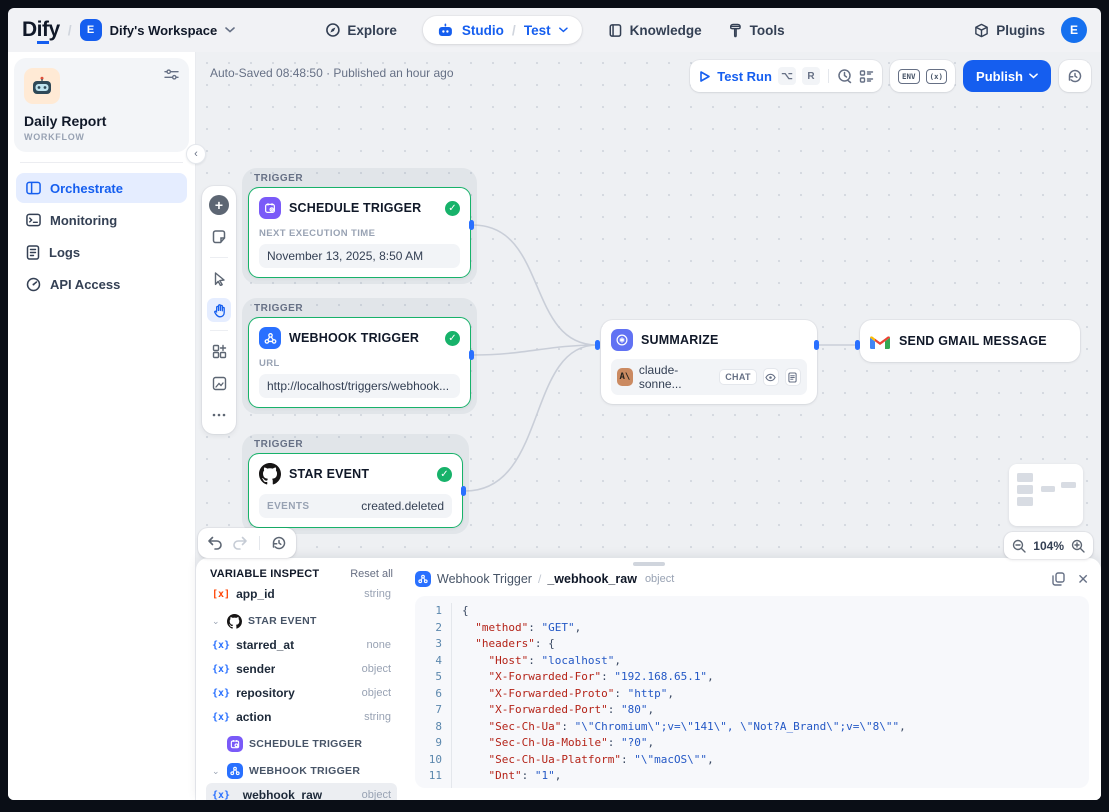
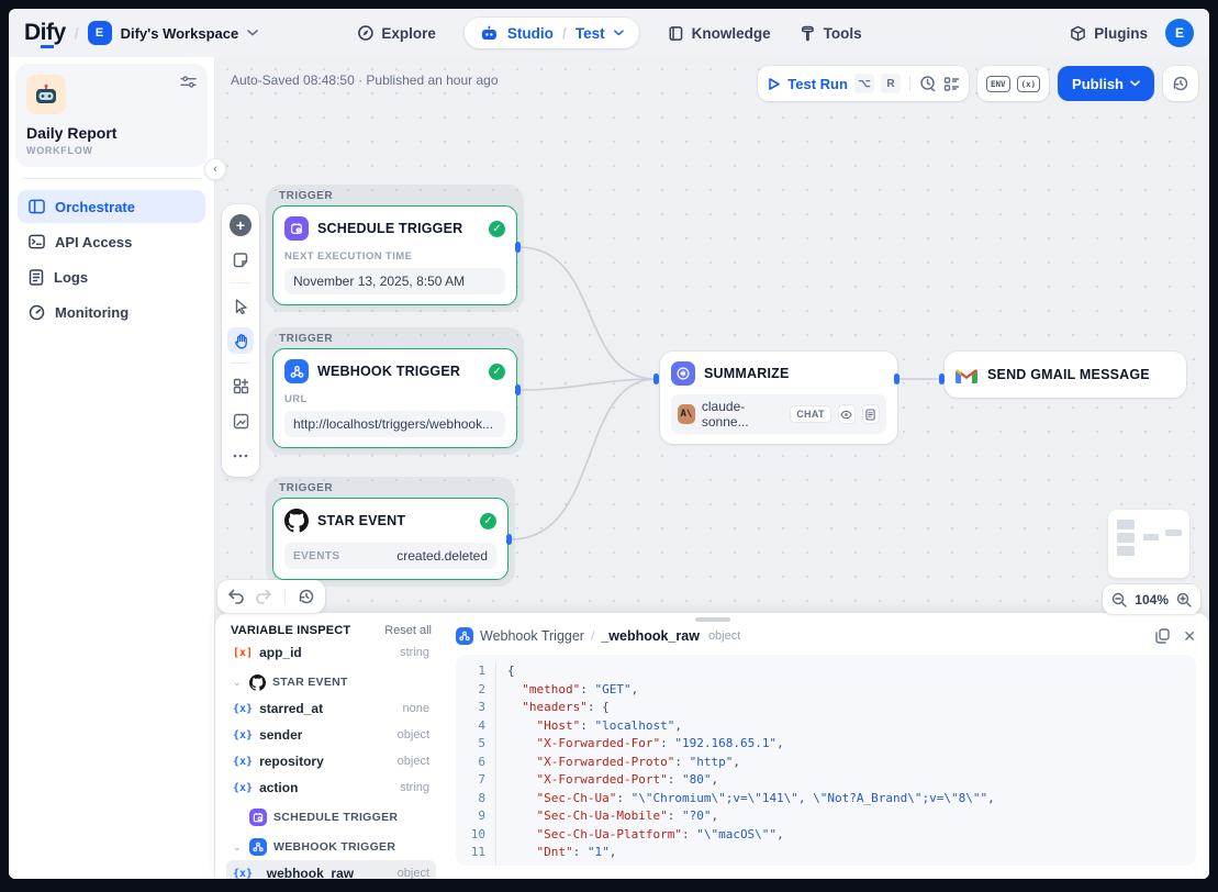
  Dify
  /
  E
  Dify's Workspace
  Explore
  Studio
  /
  Test
  Knowledge
  Tools
  Plugins
  E
  Daily Report
  WORKFLOW
  Orchestrate
- Monitoring
+ API Access
  Logs
- API Access
+ Monitoring
  ‹
  Auto-Saved 08:48:50 · Published an hour ago
  Test Run
  ⌥
  R
  ENV
  (x)
  Publish
  +
  TRIGGER
  SCHEDULE TRIGGER
  ✓
  NEXT EXECUTION TIME
  November 13, 2025, 8:50 AM
  TRIGGER
  WEBHOOK TRIGGER
  ✓
  URL
  http://localhost/triggers/webhook...
  TRIGGER
  STAR EVENT
  ✓
  EVENTS
  created.deleted
  SUMMARIZE
  A\
  claude-sonne...
  CHAT
  SEND GMAIL MESSAGE
  104%
  VARIABLE INSPECT
  Reset all
  [x]
  app_id
  string
  ⌄
  STAR EVENT
  {x}
  starred_at
  none
  {x}
  sender
  object
  {x}
  repository
  object
  {x}
  action
  string
  SCHEDULE TRIGGER
  ⌄
  WEBHOOK TRIGGER
  {x}
  _webhook_raw
  object
  Webhook Trigger
  /
  _webhook_raw
  object
  ✕
  1
  {
  2
  "method": "GET",
  3
  "headers": {
  4
  "Host": "localhost",
  5
  "X-Forwarded-For": "192.168.65.1",
  6
  "X-Forwarded-Proto": "http",
  7
  "X-Forwarded-Port": "80",
  8
  "Sec-Ch-Ua": "\"Chromium\";v=\"141\", \"Not?A_Brand\";v=\"8\"",
  9
  "Sec-Ch-Ua-Mobile": "?0",
  10
  "Sec-Ch-Ua-Platform": "\"macOS\"",
  11
  "Dnt": "1",
